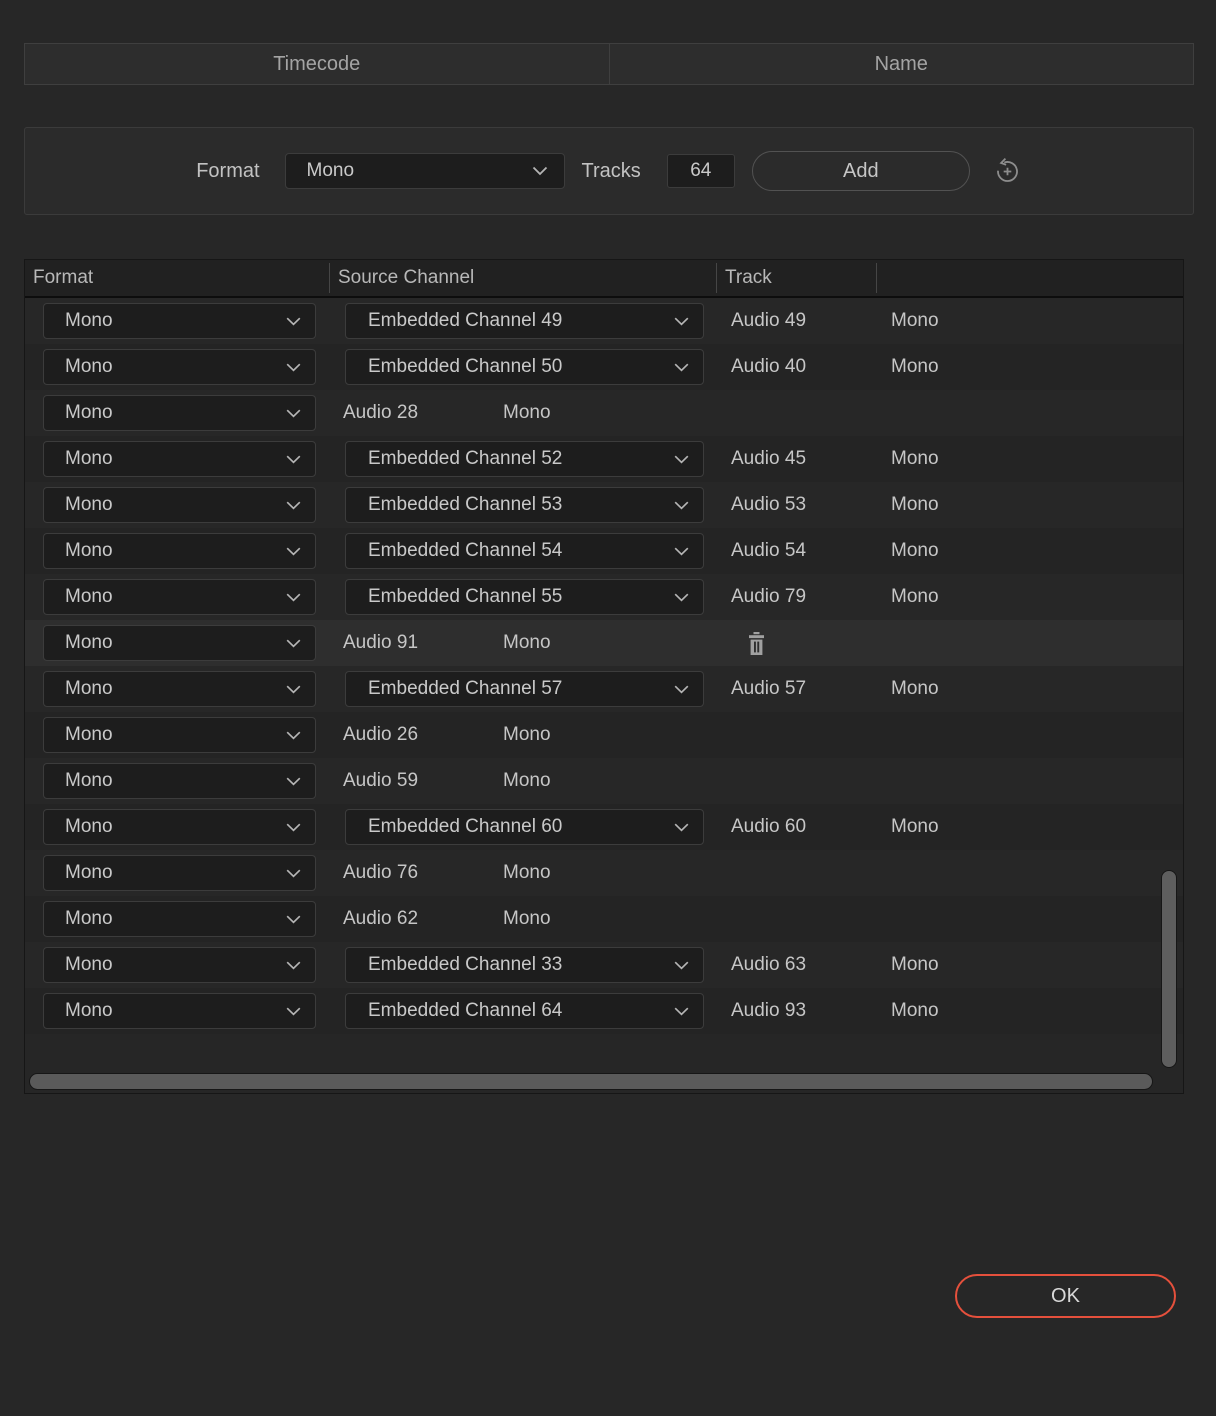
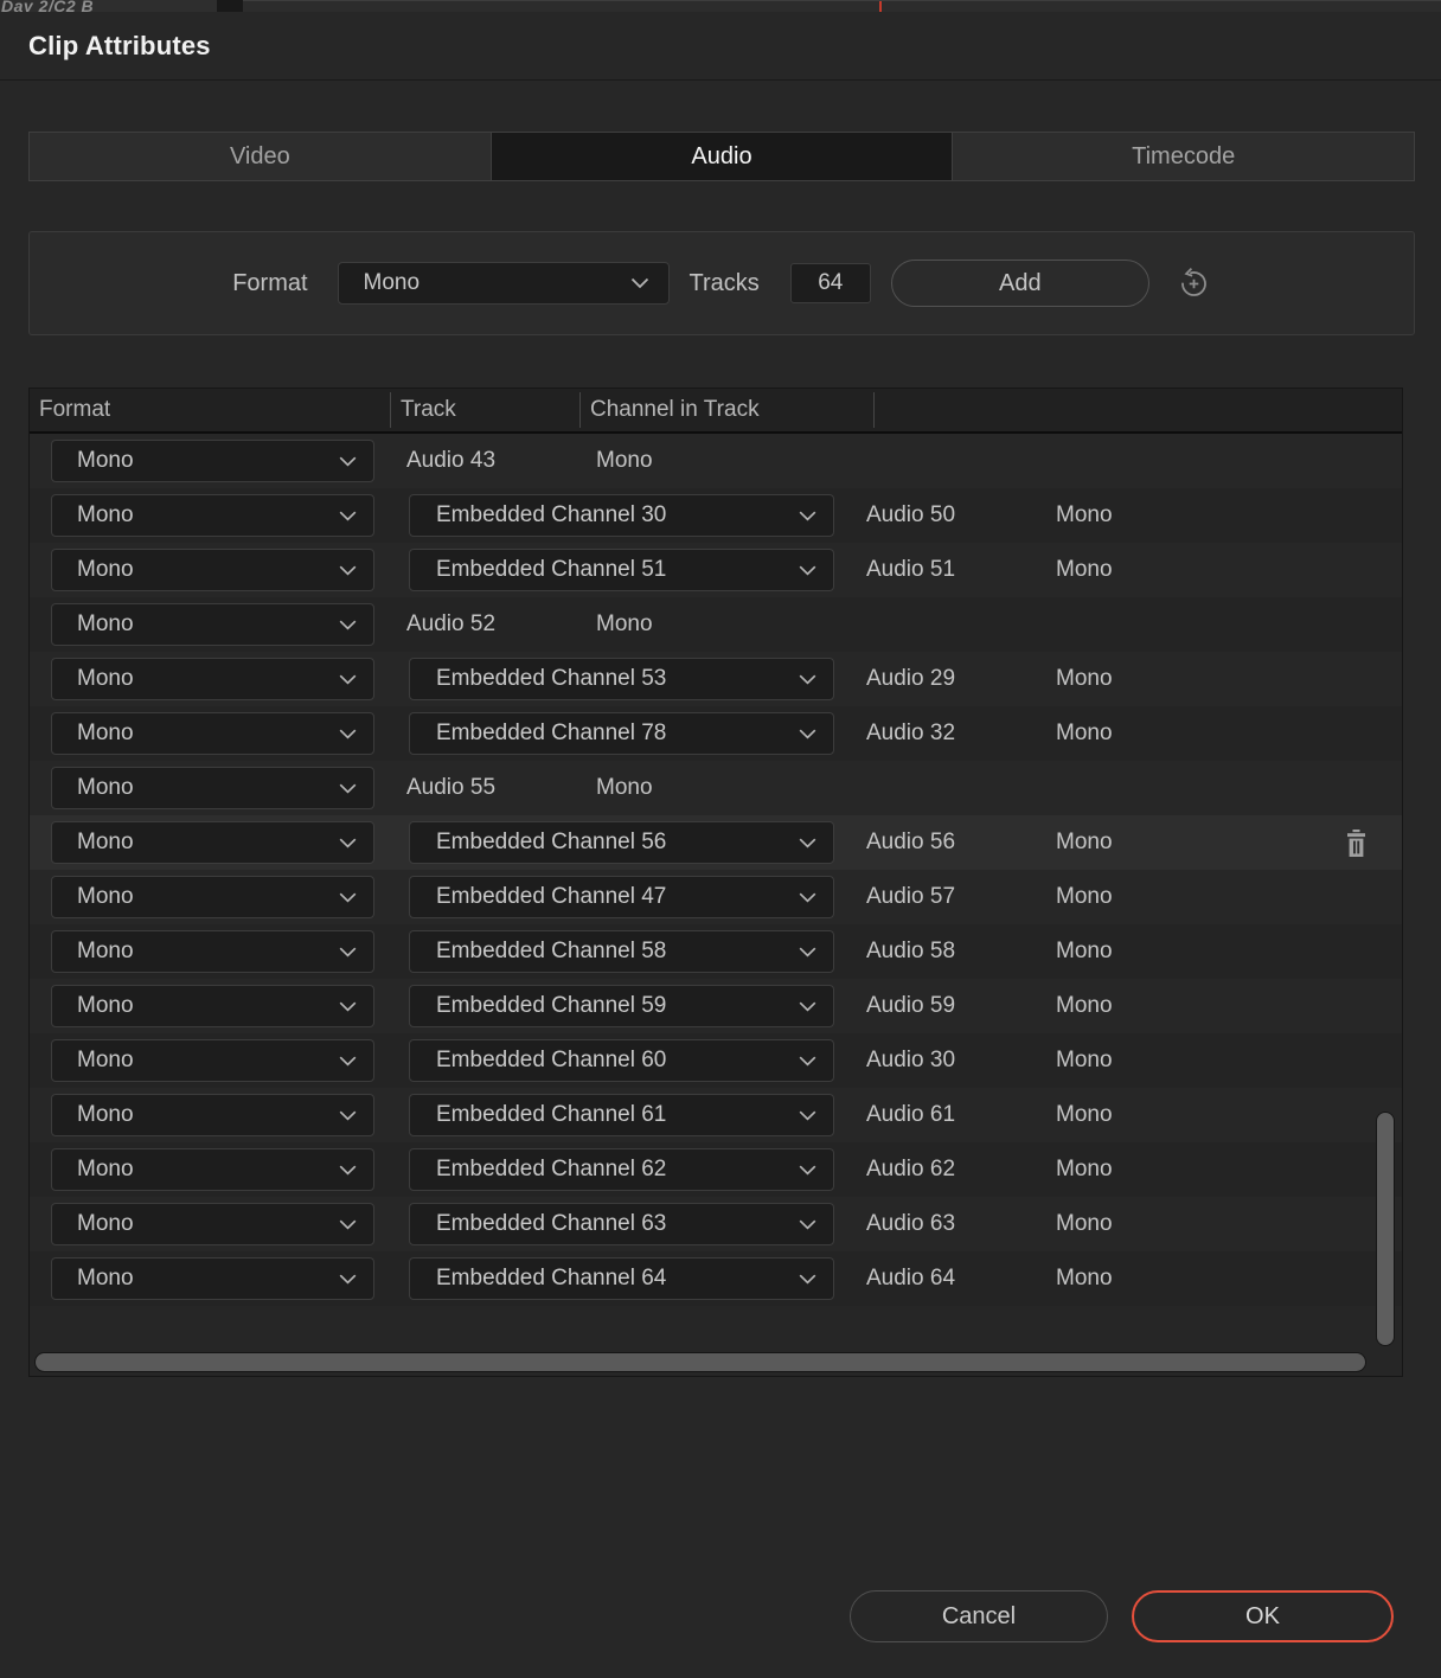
+ Day 2/C2 B
+ Clip Attributes
+ Video
+ Audio
  Timecode
- Name
  Format
  Mono
  Tracks
  64
  Add
  Format
- Source Channel
  Track
+ Channel in Track
  Mono
- Embedded Channel 49
- Audio 49
+ Audio 43
  Mono
  Mono
- Embedded Channel 50
+ Embedded Channel 30
- Audio 40
+ Audio 50
  Mono
  Mono
+ Embedded Channel 51
- Audio 28
+ Audio 51
  Mono
  Mono
- Embedded Channel 52
- Audio 45
+ Audio 52
  Mono
  Mono
  Embedded Channel 53
- Audio 53
+ Audio 29
  Mono
  Mono
- Embedded Channel 54
+ Embedded Channel 78
- Audio 54
+ Audio 32
  Mono
  Mono
- Embedded Channel 55
- Audio 79
+ Audio 55
  Mono
  Mono
+ Embedded Channel 56
- Audio 91
+ Audio 56
  Mono
  Mono
- Embedded Channel 57
+ Embedded Channel 47
  Audio 57
  Mono
  Mono
+ Embedded Channel 58
- Audio 26
+ Audio 58
  Mono
  Mono
+ Embedded Channel 59
  Audio 59
  Mono
  Mono
  Embedded Channel 60
- Audio 60
+ Audio 30
  Mono
  Mono
+ Embedded Channel 61
- Audio 76
+ Audio 61
  Mono
  Mono
+ Embedded Channel 62
  Audio 62
  Mono
  Mono
- Embedded Channel 33
+ Embedded Channel 63
  Audio 63
  Mono
  Mono
  Embedded Channel 64
- Audio 93
+ Audio 64
  Mono
+ Cancel
  OK
